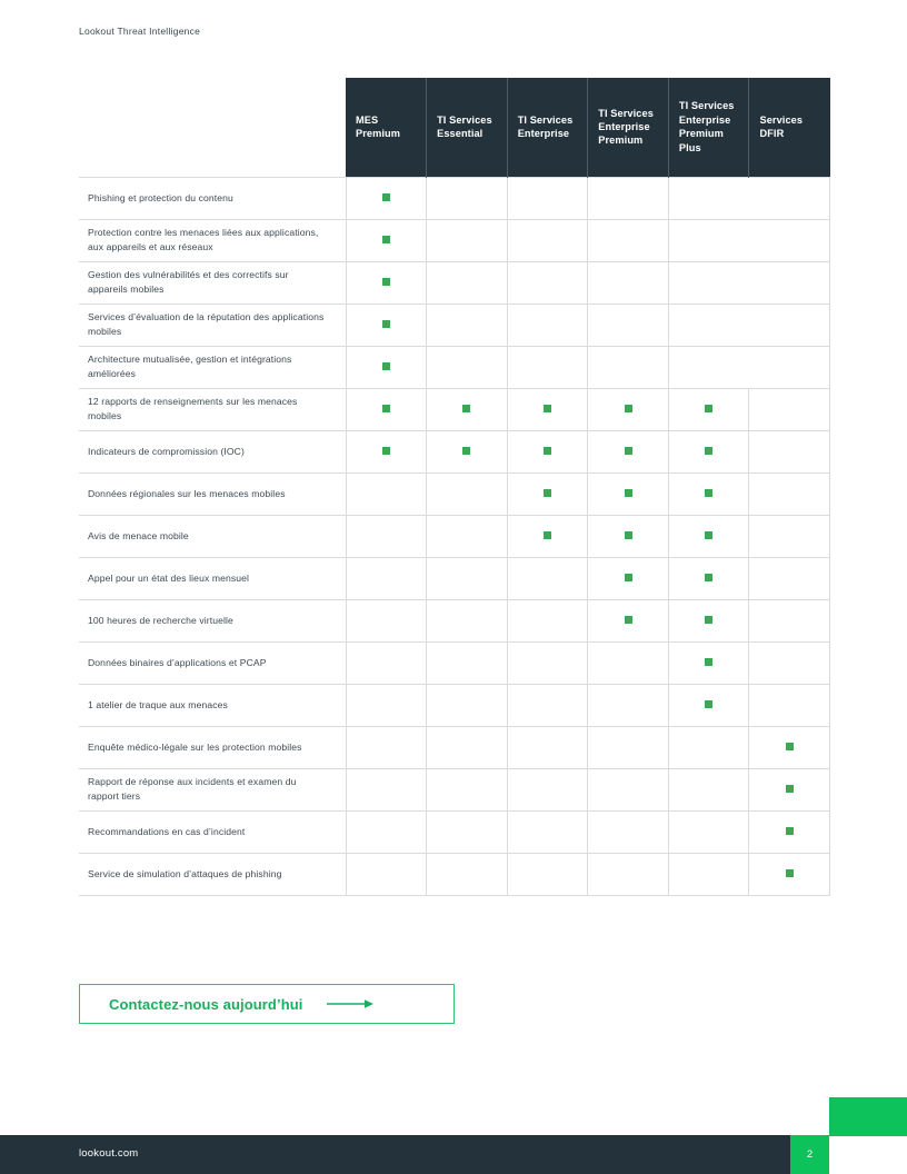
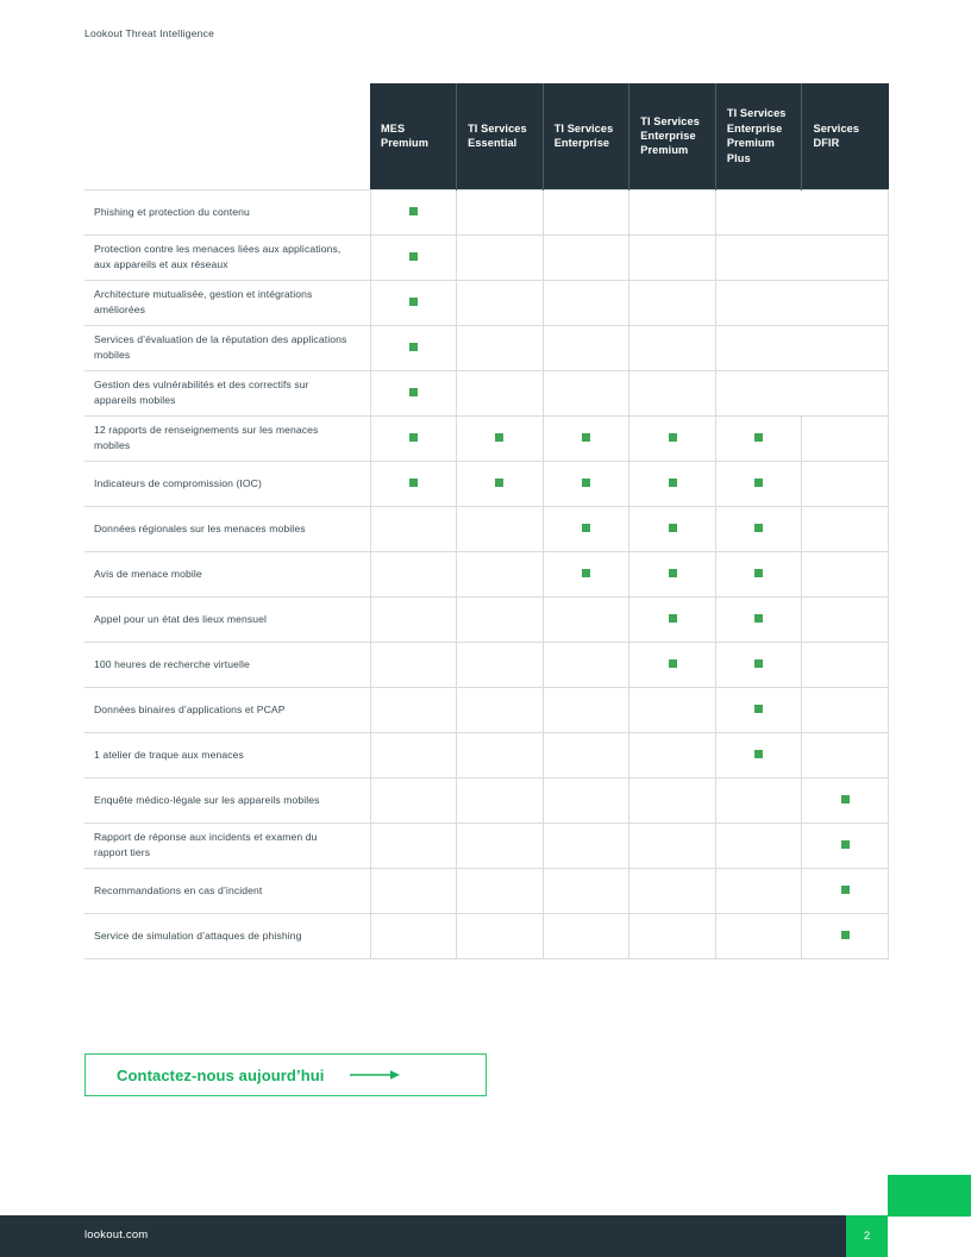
  Lookout Threat Intelligence
  	MES Premium	TI Services Essential	TI Services Enterprise	TI Services Enterprise Premium	TI Services Enterprise Premium Plus	Services DFIR
  Phishing et protection du contenu
  Protection contre les menaces liées aux applications, aux appareils et aux réseaux
- Gestion des vulnérabilités et des correctifs sur appareils mobiles
+ Architecture mutualisée, gestion et intégrations améliorées
  Services d’évaluation de la réputation des applications mobiles
- Architecture mutualisée, gestion et intégrations améliorées
+ Gestion des vulnérabilités et des correctifs sur appareils mobiles
  12 rapports de renseignements sur les menaces mobiles
  Indicateurs de compromission (IOC)
  Données régionales sur les menaces mobiles
  Avis de menace mobile
  Appel pour un état des lieux mensuel
  100 heures de recherche virtuelle
  Données binaires d’applications et PCAP
  1 atelier de traque aux menaces
- Enquête médico-légale sur les protection mobiles
+ Enquête médico-légale sur les appareils mobiles
  Rapport de réponse aux incidents et examen du rapport tiers
  Recommandations en cas d’incident
  Service de simulation d’attaques de phishing
  Contactez-nous aujourd’hui
  lookout.com
  2
